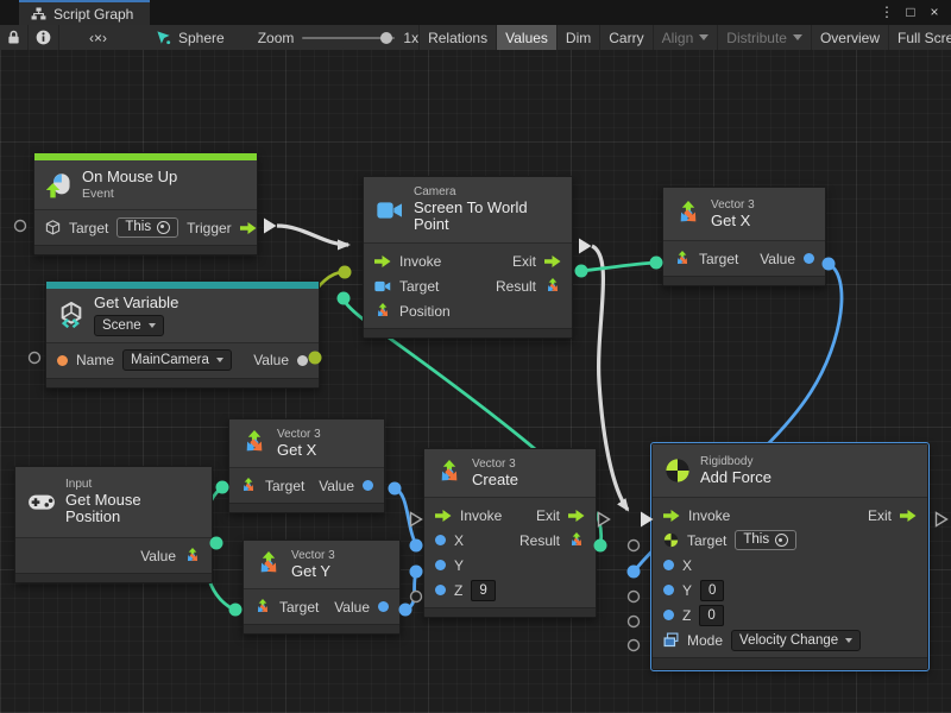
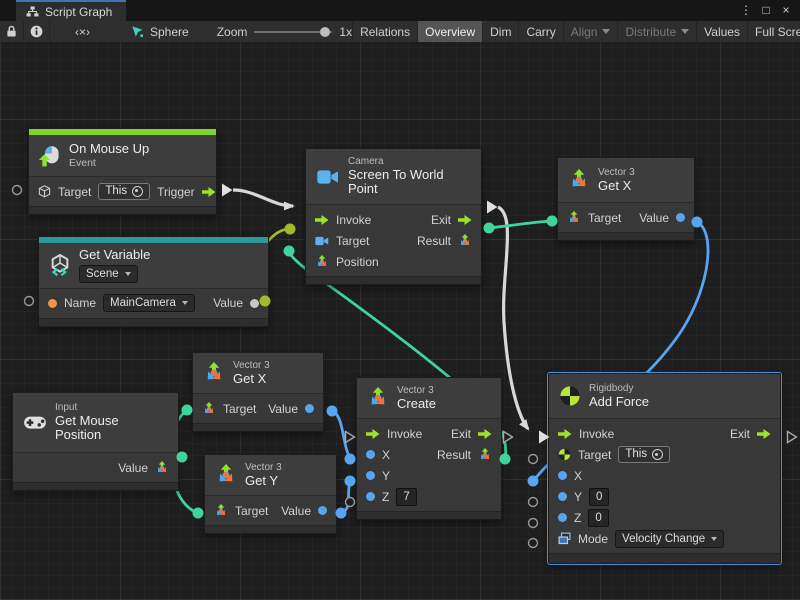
  Script Graph
  ⋮
  □
  ×
  ‹×›
  Sphere
  Zoom
  1x
  Relations
- Values
+ Overview
  Dim
  Carry
  Align
  Distribute
- Overview
+ Values
  Full Scre
  On Mouse Up
  Event
  Target
  This
  Trigger
  Get Variable
  Scene
  Name
  MainCamera
  Value
  Camera
  Screen To World Point
  Invoke
  Exit
  Target
  Result
  Position
  Vector 3
  Get X
  Target
  Value
  Vector 3
  Get X
  Target
  Value
  Vector 3
  Get Y
  Target
  Value
  Input
  Get Mouse Position
  Value
  Vector 3
  Create
  Invoke
  Exit
  X
  Result
  Y
  Z
- 9
+ 7
  Rigidbody
  Add Force
  Invoke
  Exit
  Target
  This
  X
  Y
  0
  Z
  0
  Mode
  Velocity Change
